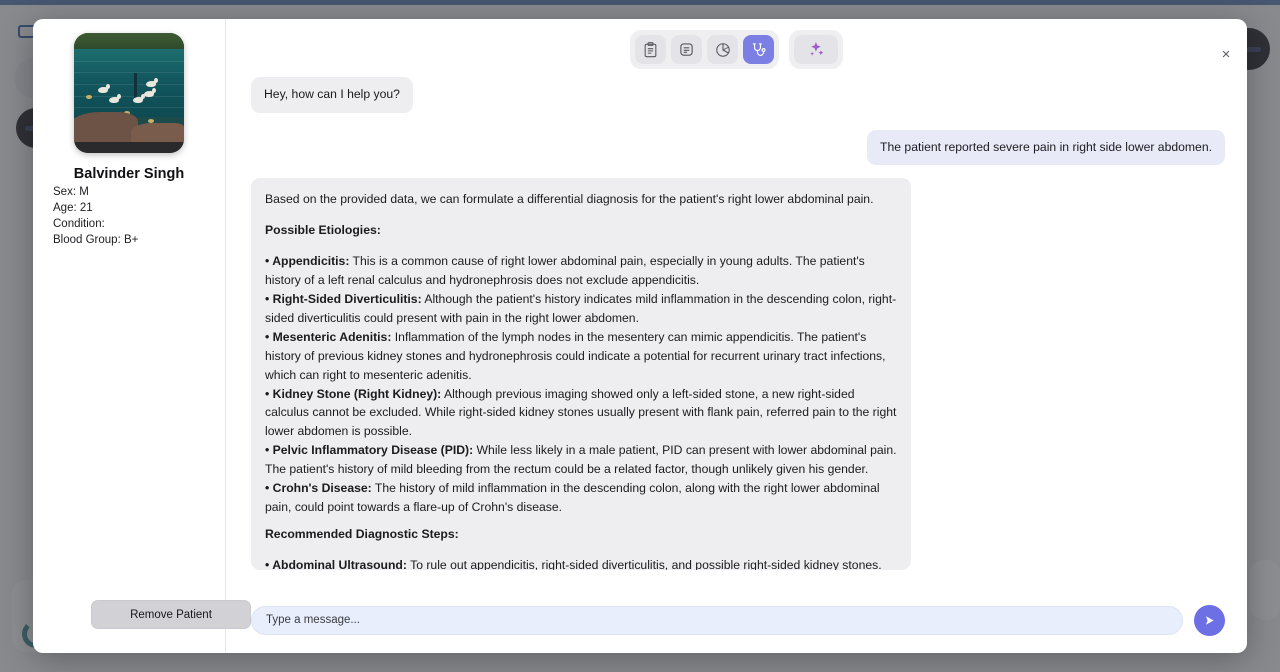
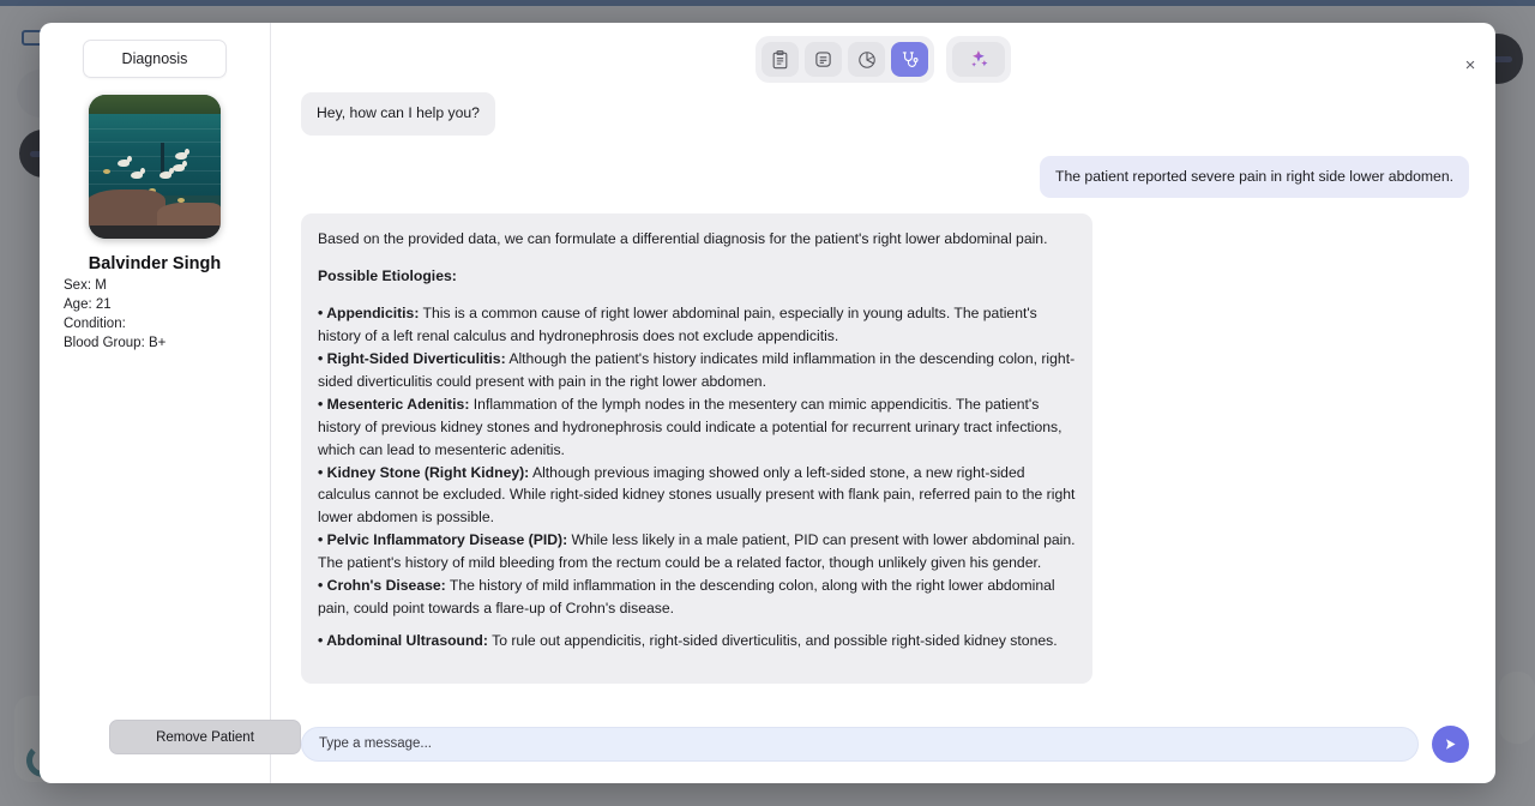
  ×
+ Diagnosis
  Balvinder Singh
  Sex: M
  Age: 21
  Condition:
  Blood Group: B+
  Remove Patient
  Hey, how can I help you?
  The patient reported severe pain in right side lower abdomen.
  Based on the provided data, we can formulate a differential diagnosis for the patient's right lower abdominal pain.
  Possible Etiologies:
  • Appendicitis: This is a common cause of right lower abdominal pain, especially in young adults. The patient's history of a left renal calculus and hydronephrosis does not exclude appendicitis.
  • Right-Sided Diverticulitis: Although the patient's history indicates mild inflammation in the descending colon, right-sided diverticulitis could present with pain in the right lower abdomen.
- • Mesenteric Adenitis: Inflammation of the lymph nodes in the mesentery can mimic appendicitis. The patient's history of previous kidney stones and hydronephrosis could indicate a potential for recurrent urinary tract infections, which can right to mesenteric adenitis.
+ • Mesenteric Adenitis: Inflammation of the lymph nodes in the mesentery can mimic appendicitis. The patient's history of previous kidney stones and hydronephrosis could indicate a potential for recurrent urinary tract infections, which can lead to mesenteric adenitis.
  • Kidney Stone (Right Kidney): Although previous imaging showed only a left-sided stone, a new right-sided calculus cannot be excluded. While right-sided kidney stones usually present with flank pain, referred pain to the right lower abdomen is possible.
  • Pelvic Inflammatory Disease (PID): While less likely in a male patient, PID can present with lower abdominal pain. The patient's history of mild bleeding from the rectum could be a related factor, though unlikely given his gender.
  • Crohn's Disease: The history of mild inflammation in the descending colon, along with the right lower abdominal pain, could point towards a flare-up of Crohn's disease.
- Recommended Diagnostic Steps:
  • Abdominal Ultrasound: To rule out appendicitis, right-sided diverticulitis, and possible right-sided kidney stones.
  Type a message...
